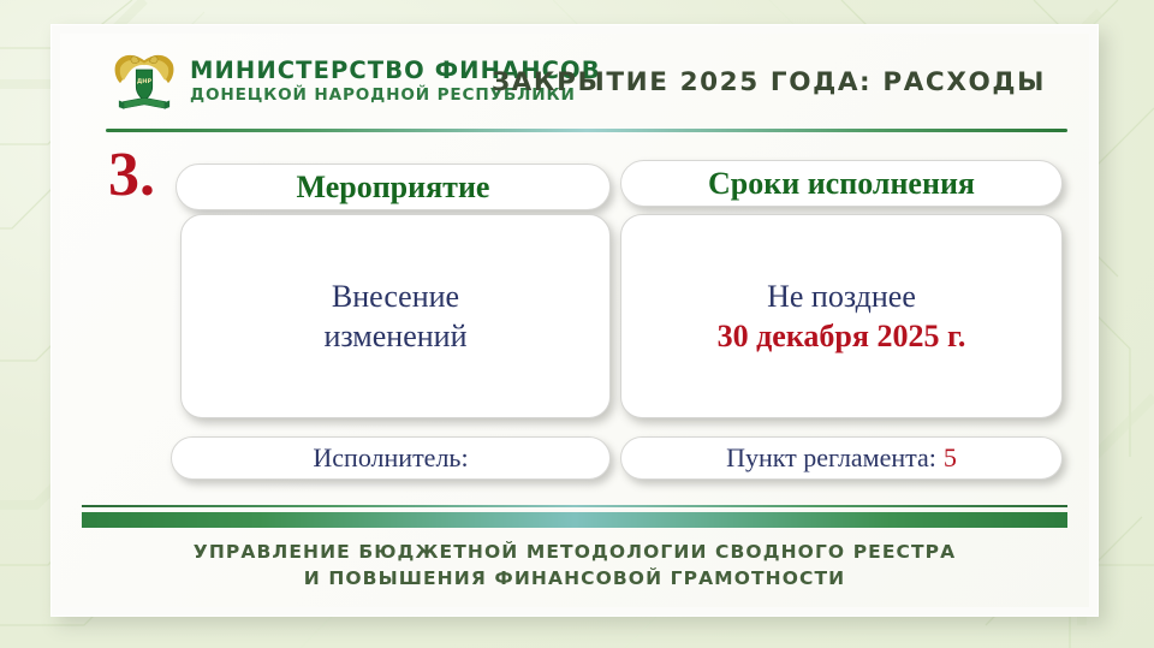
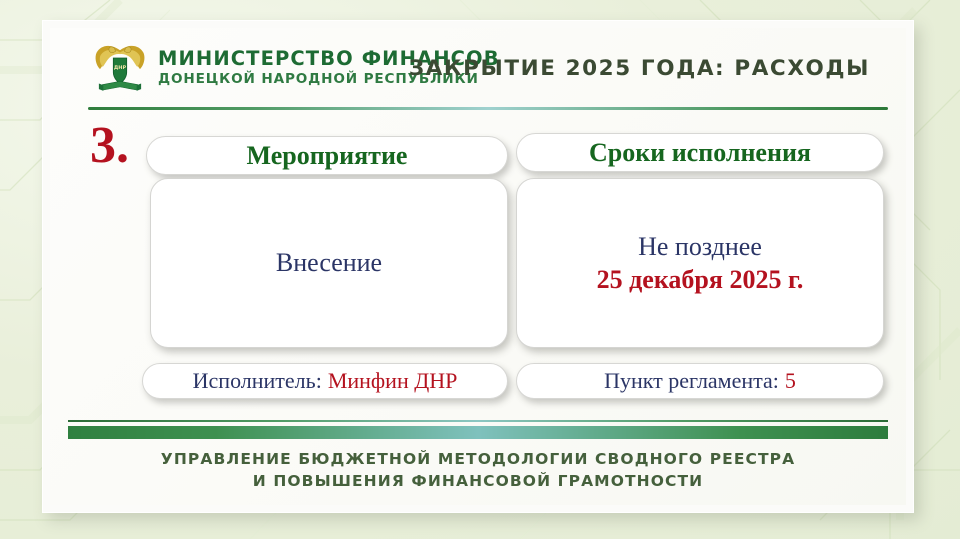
  МИНИСТЕРСТВО ФИНАНСОВ
  ДОНЕЦКОЙ НАРОДНОЙ РЕСПУБЛИКИ
  ЗАКРЫТИЕ 2025 ГОДА: РАСХОДЫ
  3.
  Мероприятие
  Сроки исполнения
  Внесение
- изменений
  Не позднее
- 30 декабря 2025 г.
+ 25 декабря 2025 г.
  Исполнитель:
+ Минфин ДНР
  Пункт регламента:
  5
  УПРАВЛЕНИЕ БЮДЖЕТНОЙ МЕТОДОЛОГИИ СВОДНОГО РЕЕСТРА
  И ПОВЫШЕНИЯ ФИНАНСОВОЙ ГРАМОТНОСТИ
